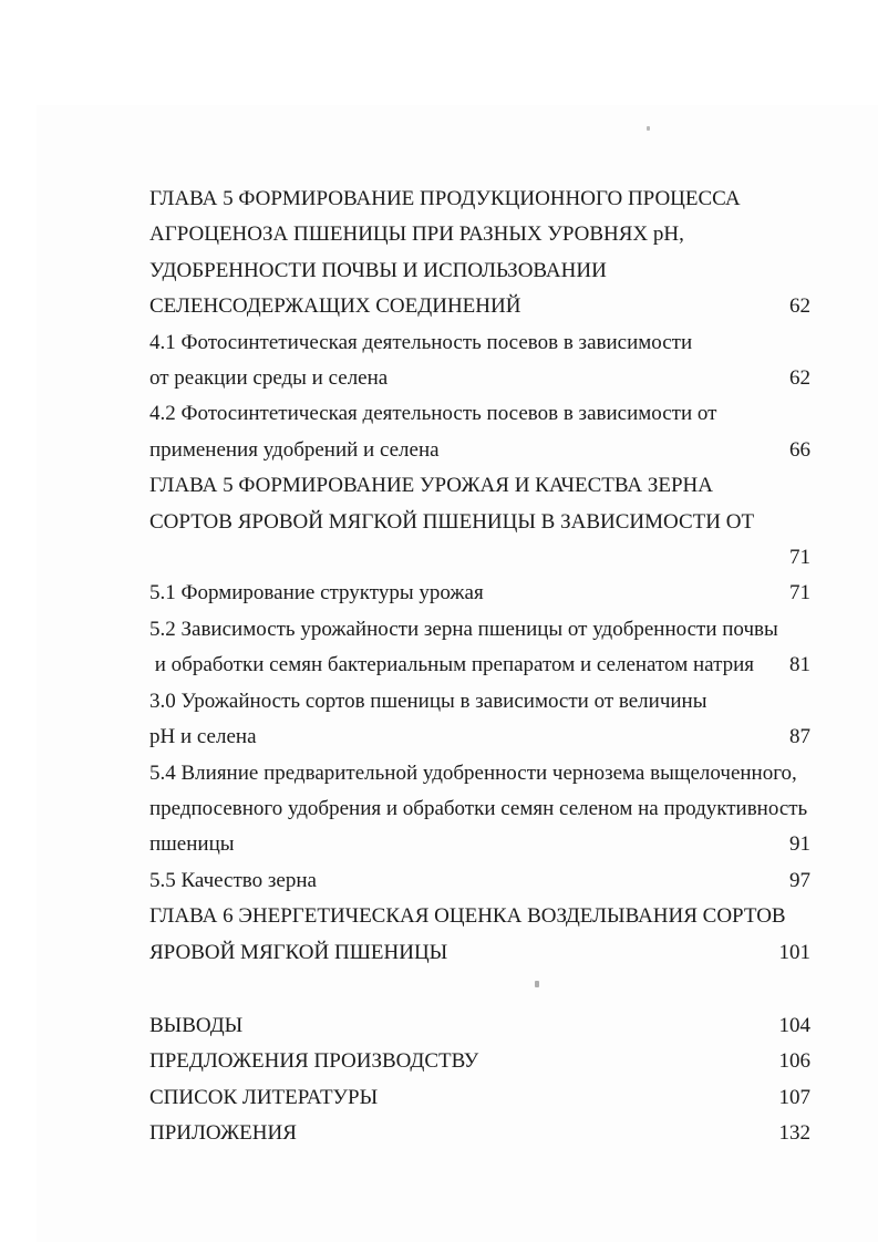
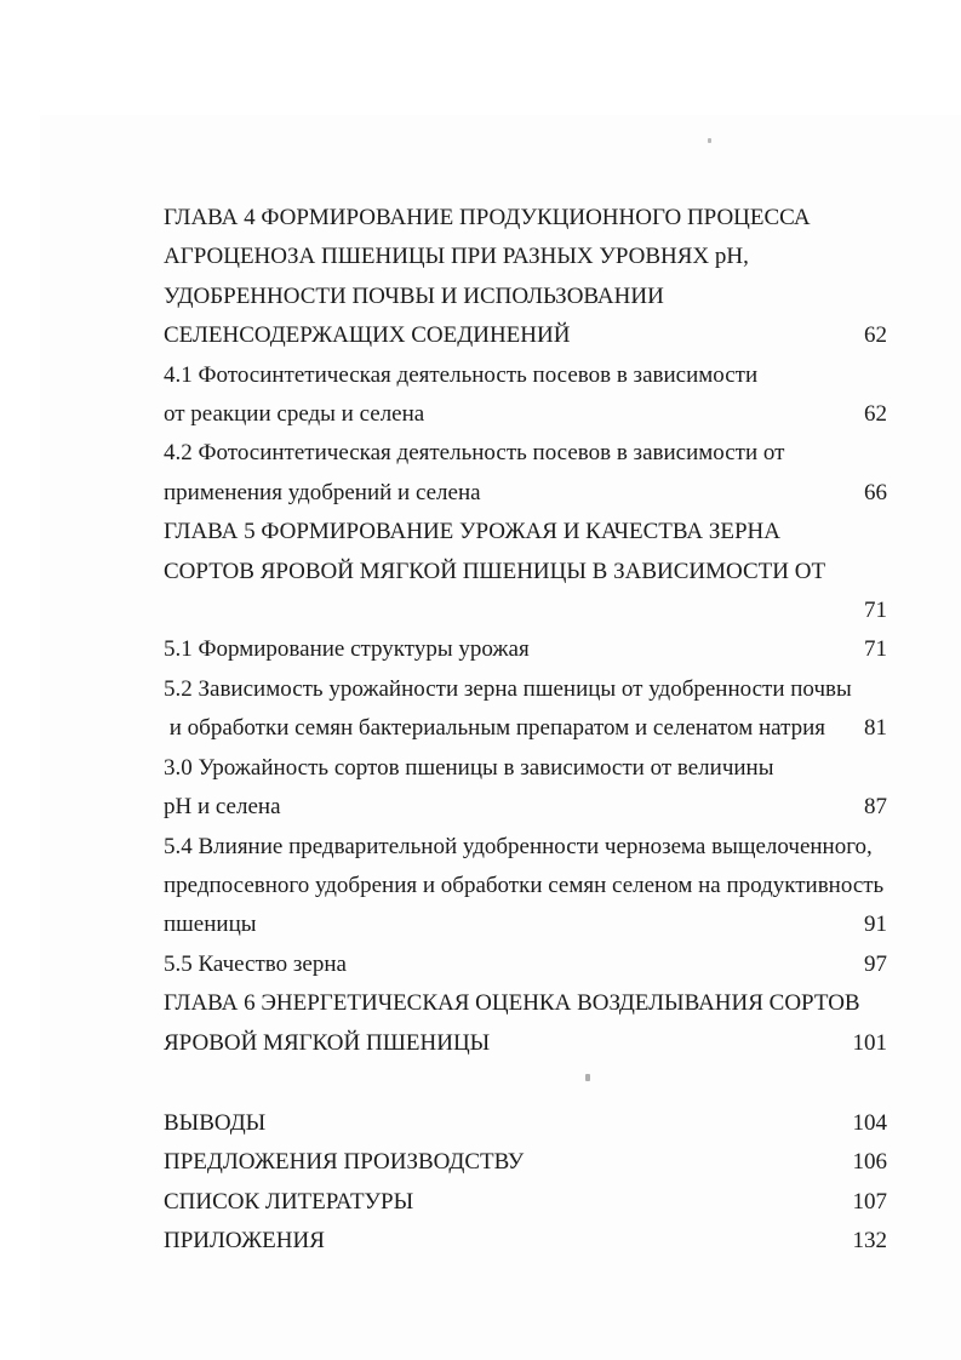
- ГЛАВА 5 ФОРМИРОВАНИЕ ПРОДУКЦИОННОГО ПРОЦЕССА
+ ГЛАВА 4 ФОРМИРОВАНИЕ ПРОДУКЦИОННОГО ПРОЦЕССА
  АГРОЦЕНОЗА ПШЕНИЦЫ ПРИ РАЗНЫХ УРОВНЯХ pH,
  УДОБРЕННОСТИ ПОЧВЫ И ИСПОЛЬЗОВАНИИ
  СЕЛЕНСОДЕРЖАЩИХ СОЕДИНЕНИЙ
  62
  4.1 Фотосинтетическая деятельность посевов в зависимости
  от реакции среды и селена
  62
  4.2 Фотосинтетическая деятельность посевов в зависимости от
  применения удобрений и селена
  66
  ГЛАВА 5 ФОРМИРОВАНИЕ УРОЖАЯ И КАЧЕСТВА ЗЕРНА
  СОРТОВ ЯРОВОЙ МЯГКОЙ ПШЕНИЦЫ В ЗАВИСИМОСТИ ОТ
  71
  5.1 Формирование структуры урожая
  71
  5.2 Зависимость урожайности зерна пшеницы от удобренности почвы
  и обработки семян бактериальным препаратом и селенатом натрия
  81
  3.0 Урожайность сортов пшеницы в зависимости от величины
  pH и селена
  87
  5.4 Влияние предварительной удобренности чернозема выщелоченного,
  предпосевного удобрения и обработки семян селеном на продуктивность
  пшеницы
  91
  5.5 Качество зерна
  97
  ГЛАВА 6 ЭНЕРГЕТИЧЕСКАЯ ОЦЕНКА ВОЗДЕЛЫВАНИЯ СОРТОВ
  ЯРОВОЙ МЯГКОЙ ПШЕНИЦЫ
  101
  ВЫВОДЫ
  104
  ПРЕДЛОЖЕНИЯ ПРОИЗВОДСТВУ
  106
  СПИСОК ЛИТЕРАТУРЫ
  107
  ПРИЛОЖЕНИЯ
  132
